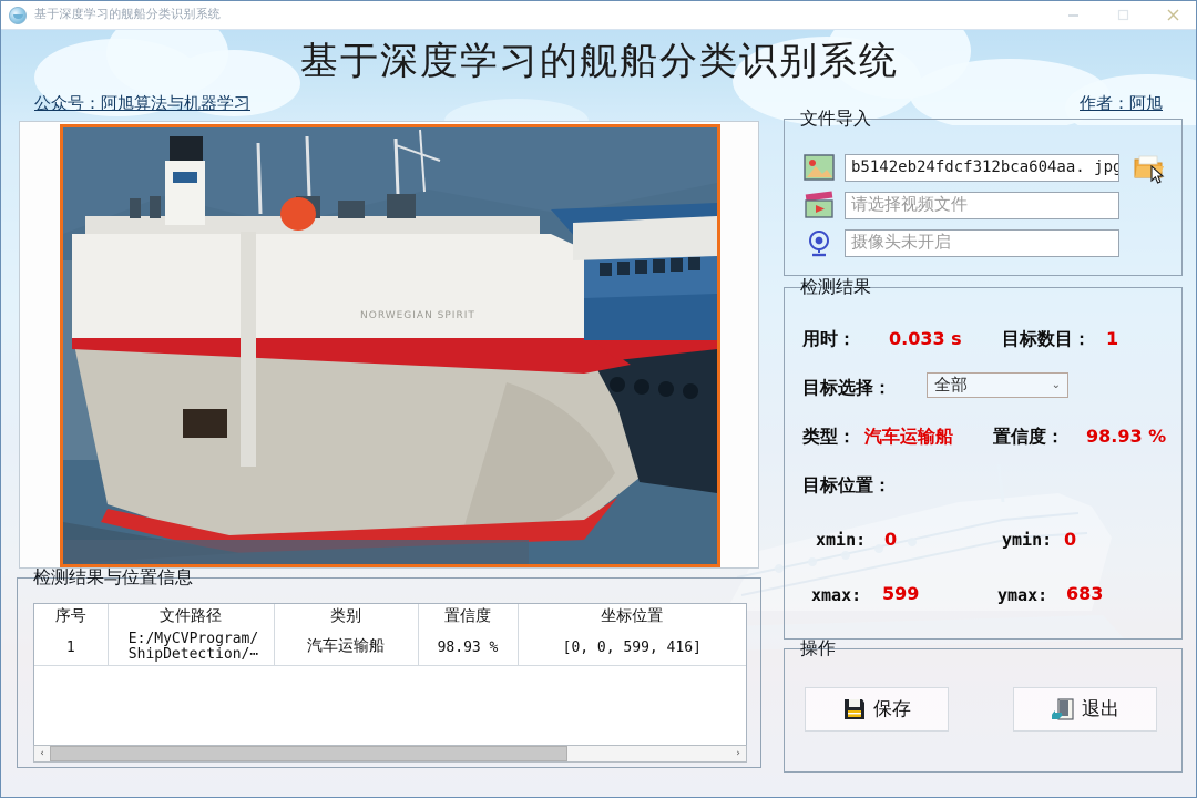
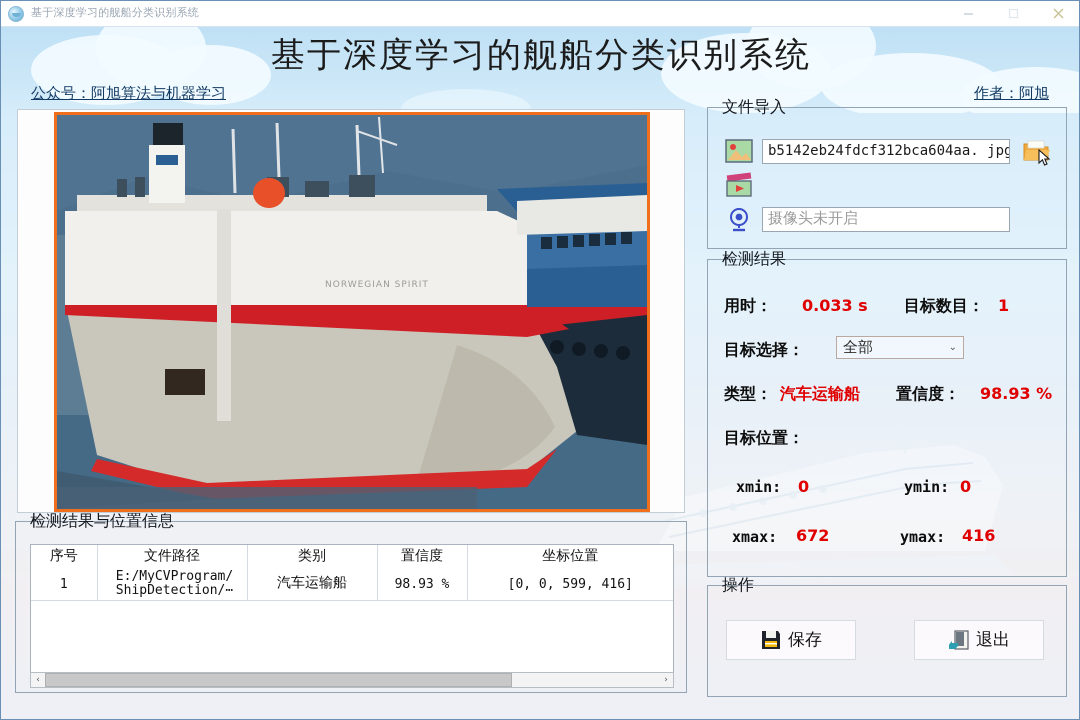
  基于深度学习的舰船分类识别系统
  基于深度学习的舰船分类识别系统
  公众号：阿旭算法与机器学习
  作者：阿旭
  NORWEGIAN SPIRIT
  检测结果与位置信息
  序号	文件路径	类别	置信度	坐标位置
  1	E:/MyCVProgram/ ShipDetection/⋯	汽车运输船	98.93 %	[0, 0, 599, 416]
  ‹
  ›
  文件导入
  b5142eb24fdcf312bca604aa. jpg
- 请选择视频文件
  摄像头未开启
  检测结果
  用时：
  0.033 s
  目标数目：
  1
  目标选择：
  全部
  ⌄
  类型：
  汽车运输船
  置信度：
  98.93 %
  目标位置：
  xmin:
  0
  ymin:
  0
  xmax:
- 599
+ 672
  ymax:
- 683
+ 416
  操作
  保存
  退出
